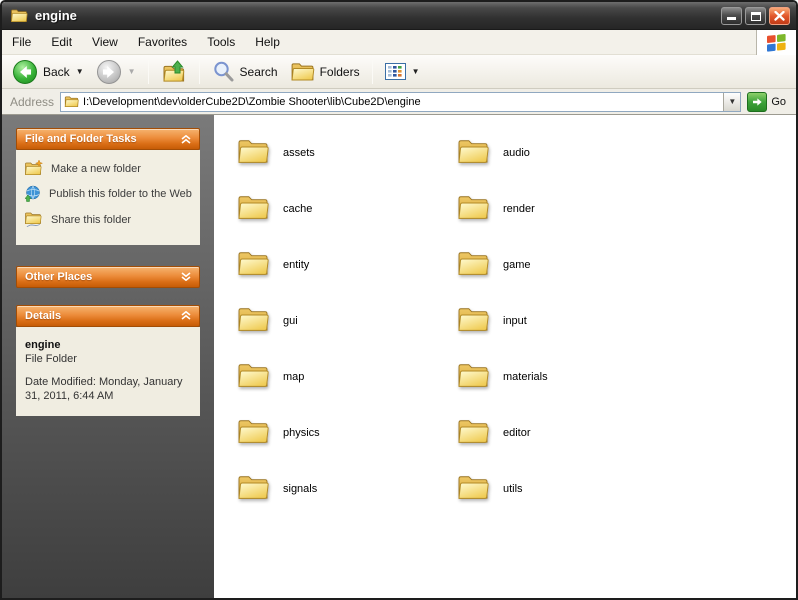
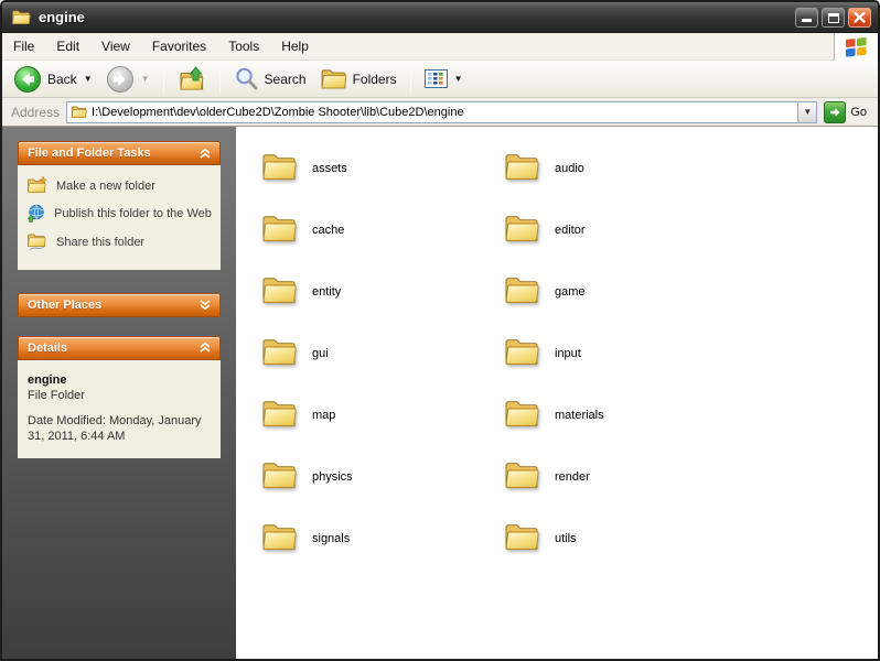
  engine
  File
  Edit
  View
  Favorites
  Tools
  Help
  Back
  ▼
  ▼
  Search
  Folders
  ▼
  Address
  I:\Development\dev\olderCube2D\Zombie Shooter\lib\Cube2D\engine
  ▼
  Go
  File and Folder Tasks
  Make a new folder
  Publish this folder to the Web
  Share this folder
  Other Places
  Details
  engine
  File Folder
  Date Modified: Monday, January 31, 2011, 6:44 AM
  assets
  audio
  cache
- render
+ editor
  entity
  game
  gui
  input
  map
  materials
  physics
- editor
+ render
  signals
  utils
